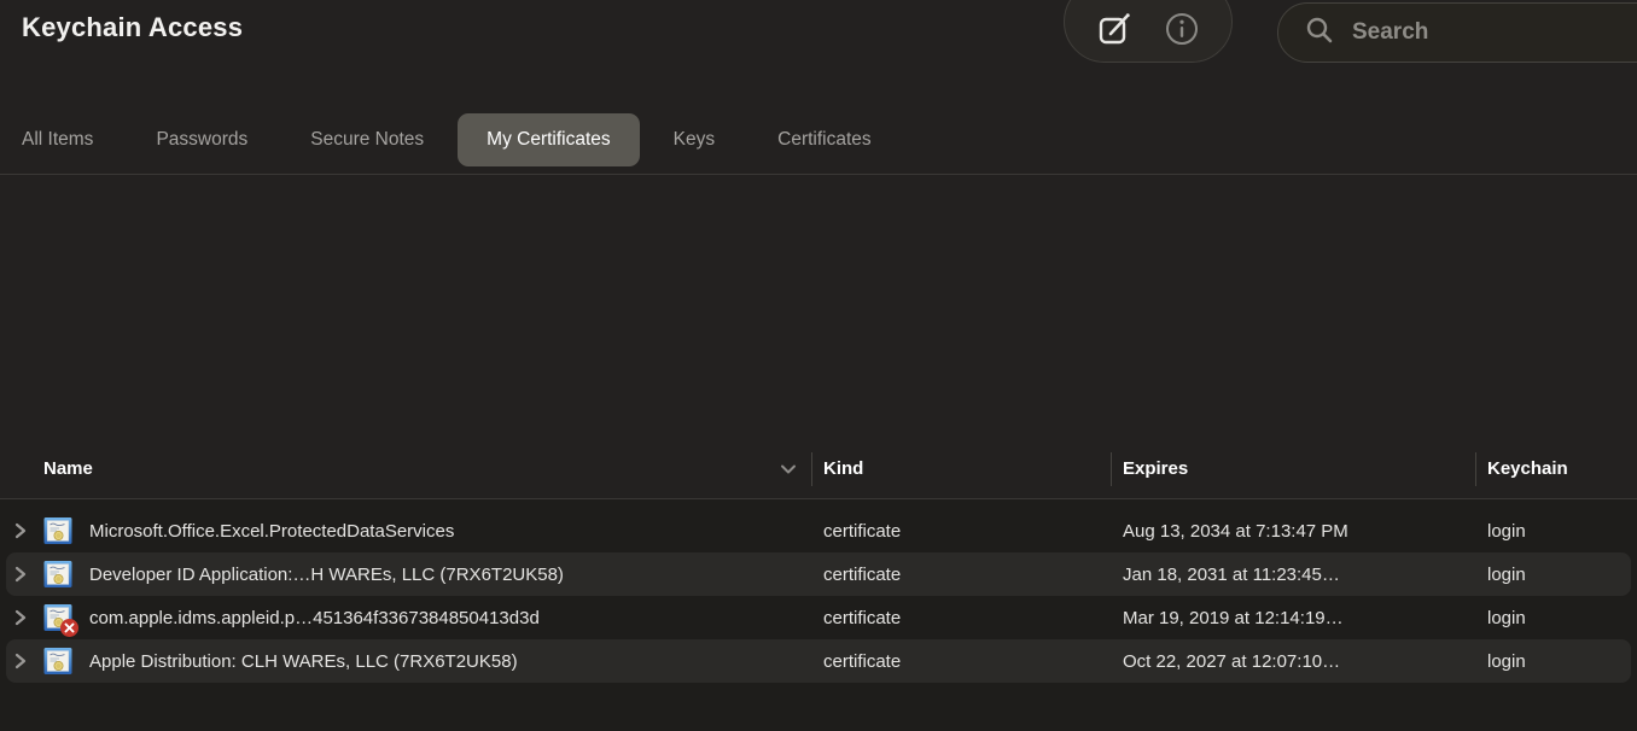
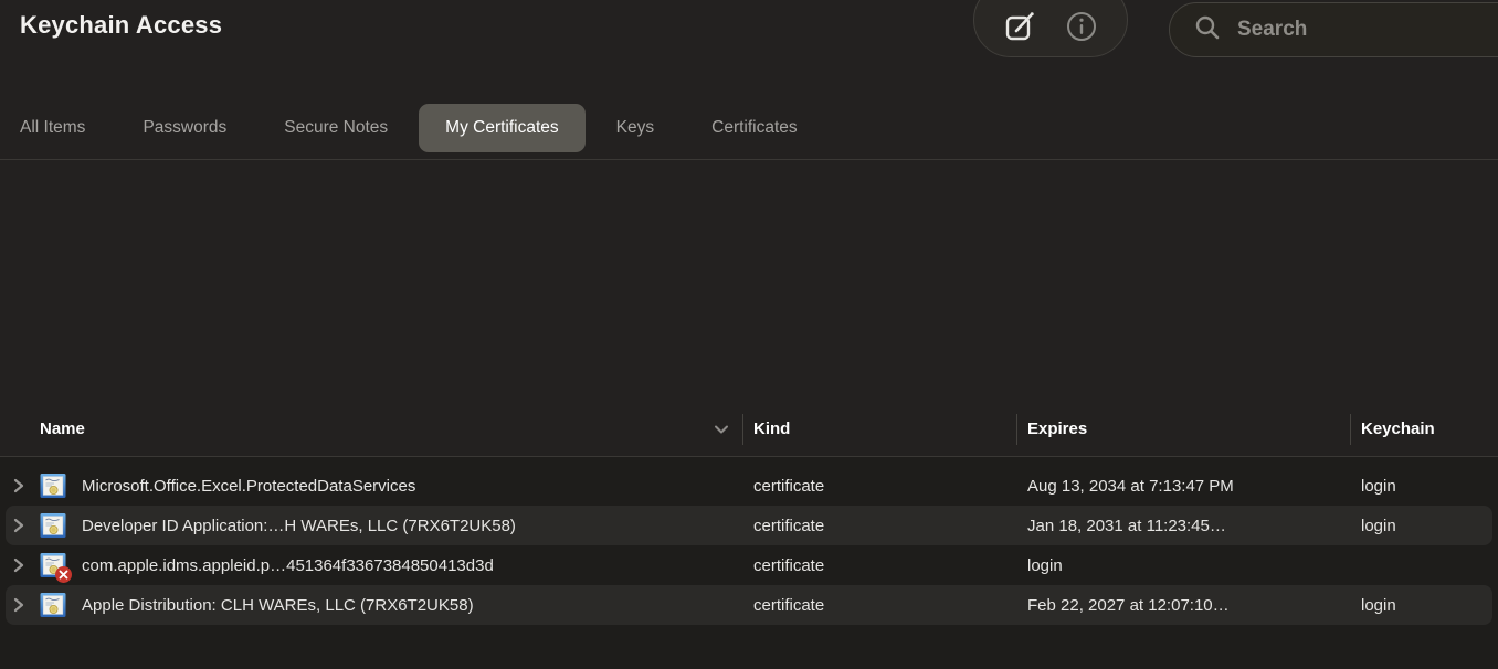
  Keychain Access
  Search
  All Items
  Passwords
  Secure Notes
  My Certificates
  Keys
  Certificates
  Name
  Kind
  Expires
  Keychain
  Microsoft.Office.Excel.ProtectedDataServices
  certificate
  Aug 13, 2034 at 7:13:47 PM
  login
  Developer ID Application:…H WAREs, LLC (7RX6T2UK58)
  certificate
  Jan 18, 2031 at 11:23:45…
  login
  com.apple.idms.appleid.p…451364f3367384850413d3d
  certificate
- Mar 19, 2019 at 12:14:19…
  login
  Apple Distribution: CLH WAREs, LLC (7RX6T2UK58)
  certificate
- Oct 22, 2027 at 12:07:10…
+ Feb 22, 2027 at 12:07:10…
  login
